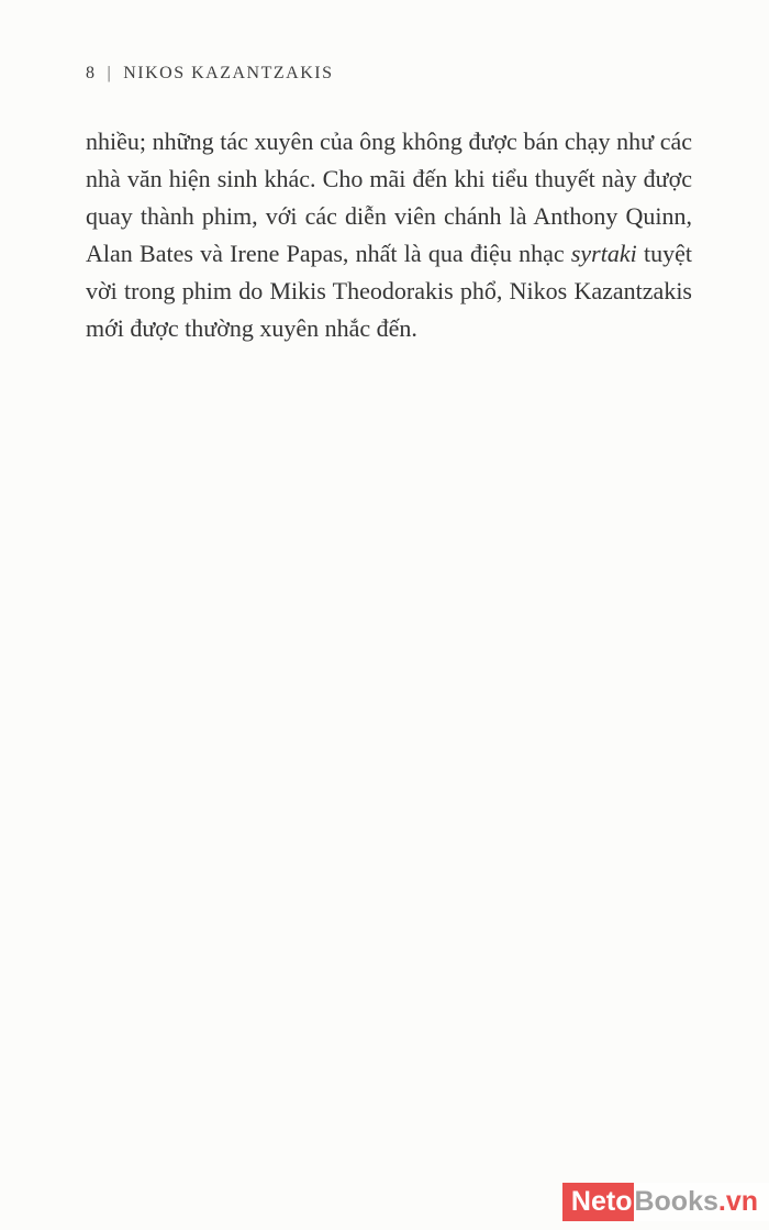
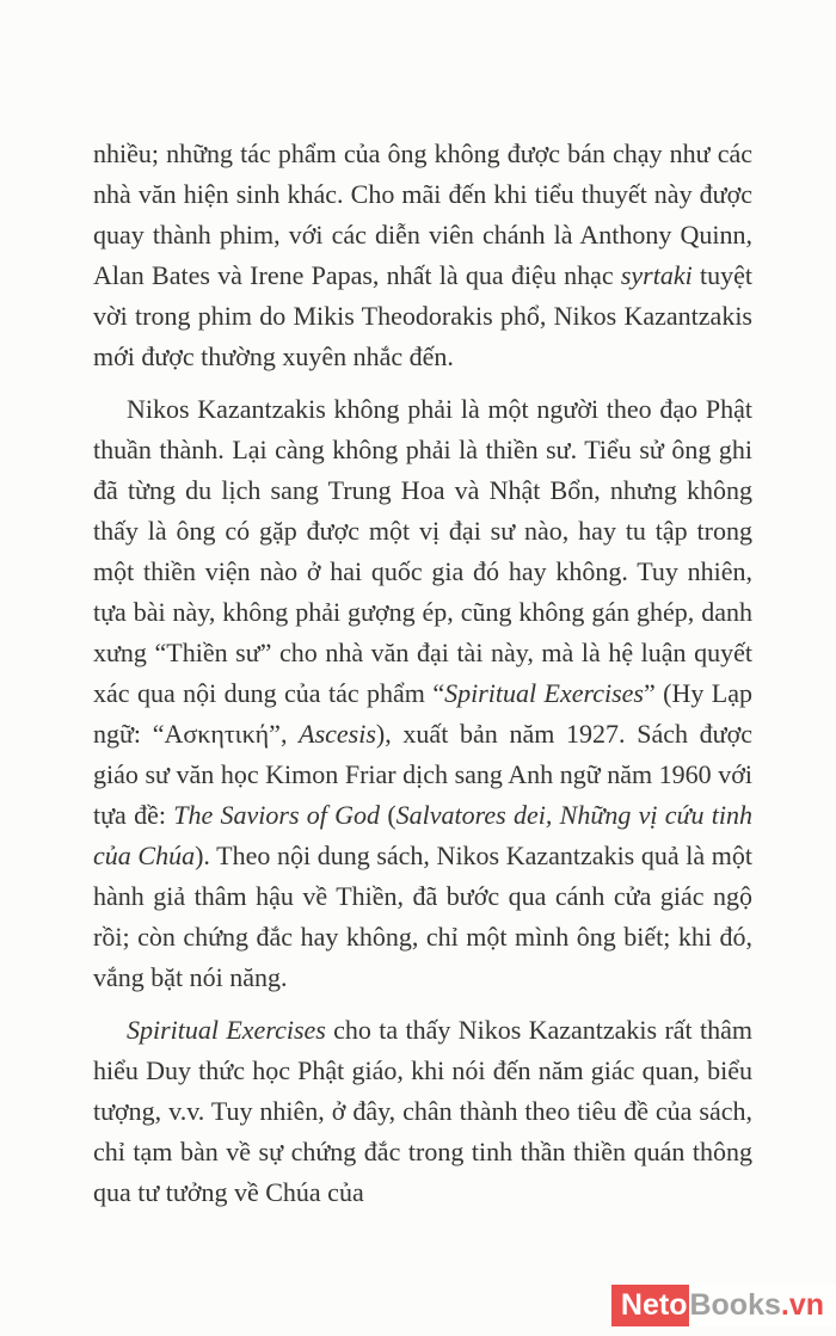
- 8 | NIKOS KAZANTZAKIS
- nhiều; những tác xuyên của ông không được bán chạy như các nhà văn hiện sinh khác. Cho mãi đến khi tiểu thuyết này được quay thành phim, với các diễn viên chánh là Anthony Quinn, Alan Bates và Irene Papas, nhất là qua điệu nhạc syrtaki tuyệt vời trong phim do Mikis Theodorakis phổ, Nikos Kazantzakis mới được thường xuyên nhắc đến.
+ nhiều; những tác phẩm của ông không được bán chạy như các nhà văn hiện sinh khác. Cho mãi đến khi tiểu thuyết này được quay thành phim, với các diễn viên chánh là Anthony Quinn, Alan Bates và Irene Papas, nhất là qua điệu nhạc syrtaki tuyệt vời trong phim do Mikis Theodorakis phổ, Nikos Kazantzakis mới được thường xuyên nhắc đến.
+ Nikos Kazantzakis không phải là một người theo đạo Phật thuần thành. Lại càng không phải là thiền sư. Tiểu sử ông ghi đã từng du lịch sang Trung Hoa và Nhật Bổn, nhưng không thấy là ông có gặp được một vị đại sư nào, hay tu tập trong một thiền viện nào ở hai quốc gia đó hay không. Tuy nhiên, tựa bài này, không phải gượng ép, cũng không gán ghép, danh xưng “Thiền sư” cho nhà văn đại tài này, mà là hệ luận quyết xác qua nội dung của tác phẩm “Spiritual Exercises” (Hy Lạp ngữ: “Ασκητική”, Ascesis), xuất bản năm 1927. Sách được giáo sư văn học Kimon Friar dịch sang Anh ngữ năm 1960 với tựa đề: The Saviors of God (Salvatores dei, Những vị cứu tinh của Chúa). Theo nội dung sách, Nikos Kazantzakis quả là một hành giả thâm hậu về Thiền, đã bước qua cánh cửa giác ngộ rồi; còn chứng đắc hay không, chỉ một mình ông biết; khi đó, vắng bặt nói năng.
+ Spiritual Exercises cho ta thấy Nikos Kazantzakis rất thâm hiểu Duy thức học Phật giáo, khi nói đến năm giác quan, biểu tượng, v.v. Tuy nhiên, ở đây, chân thành theo tiêu đề của sách, chỉ tạm bàn về sự chứng đắc trong tinh thần thiền quán thông qua tư tưởng về Chúa của
  Neto
  Books
  .vn
